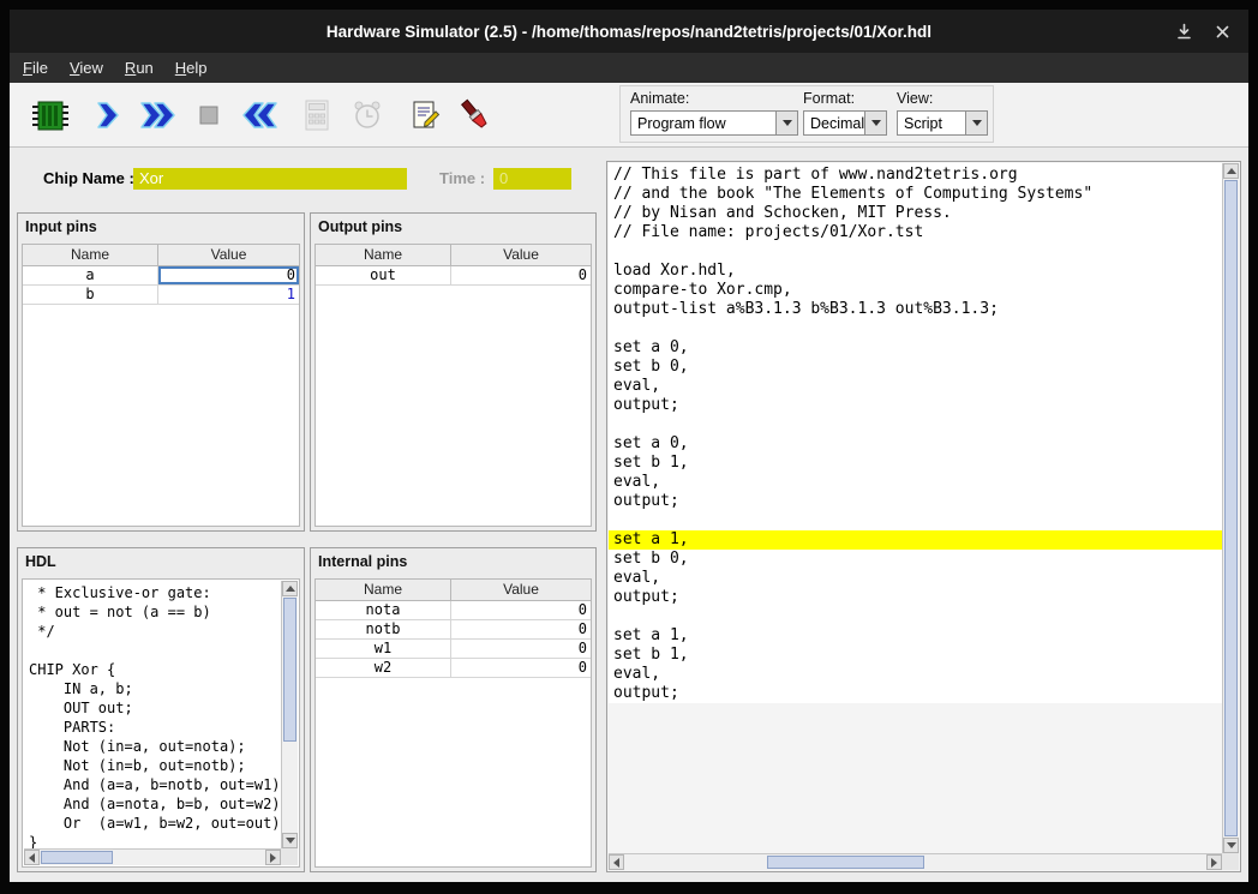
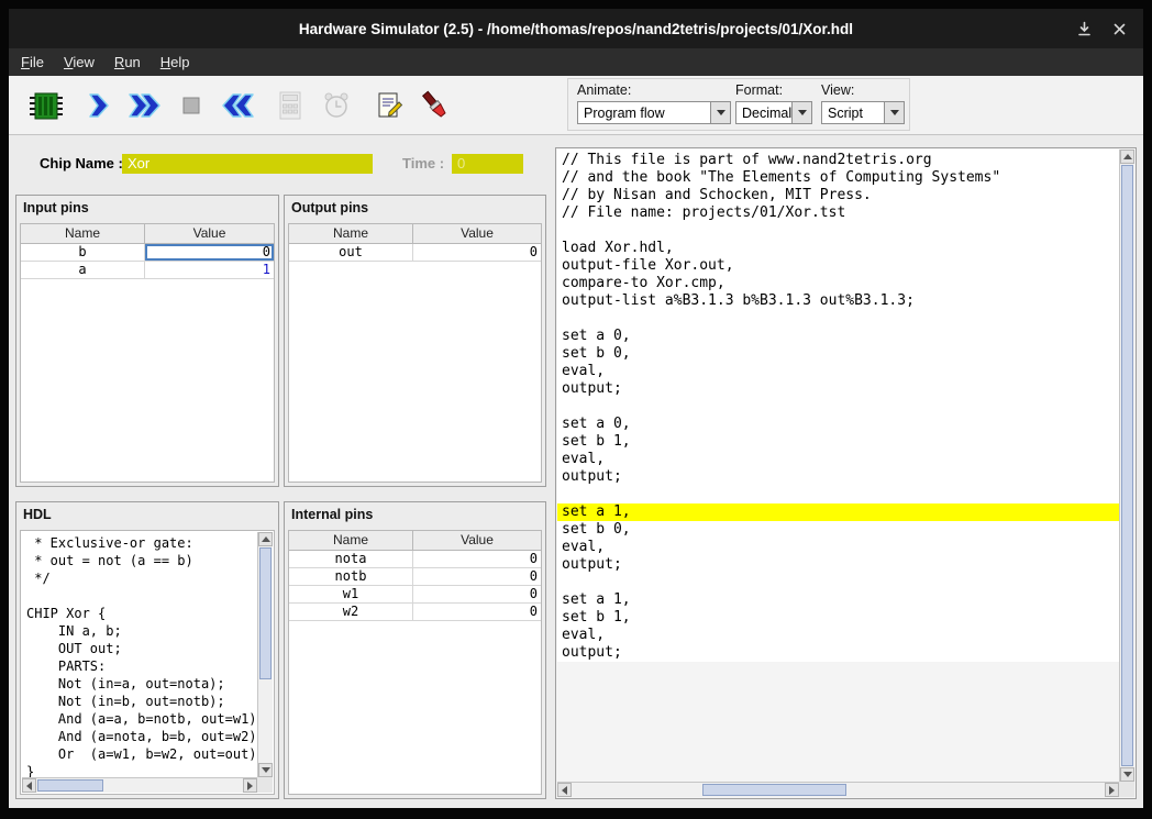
  Hardware Simulator (2.5) - /home/thomas/repos/nand2tetris/projects/01/Xor.hdl
  File
  View
  Run
  Help
  Animate:
  Program flow
  Format:
  Decimal
  View:
  Script
  Chip Name :
  Xor
  Time :
  0
  Input pins
  Name
  Value
- a
+ b
  0
- b
+ a
  1
  Output pins
  Name
  Value
  out
  0
  HDL
  * Exclusive-or gate:
  * out = not (a == b)
  */
  CHIP Xor {
  IN a, b;
  OUT out;
  PARTS:
  Not (in=a, out=nota);
  Not (in=b, out=notb);
  And (a=a, b=notb, out=w1)
  And (a=nota, b=b, out=w2)
  Or (a=w1, b=w2, out=out)
  }
  Internal pins
  Name
  Value
  nota
  0
  notb
  0
  w1
  0
  w2
  0
  // This file is part of www.nand2tetris.org
  // and the book "The Elements of Computing Systems"
  // by Nisan and Schocken, MIT Press.
  // File name: projects/01/Xor.tst
  load Xor.hdl,
+ output-file Xor.out,
  compare-to Xor.cmp,
  output-list a%B3.1.3 b%B3.1.3 out%B3.1.3;
  set a 0,
  set b 0,
  eval,
  output;
  set a 0,
  set b 1,
  eval,
  output;
  set a 1,
  set b 0,
  eval,
  output;
  set a 1,
  set b 1,
  eval,
  output;
